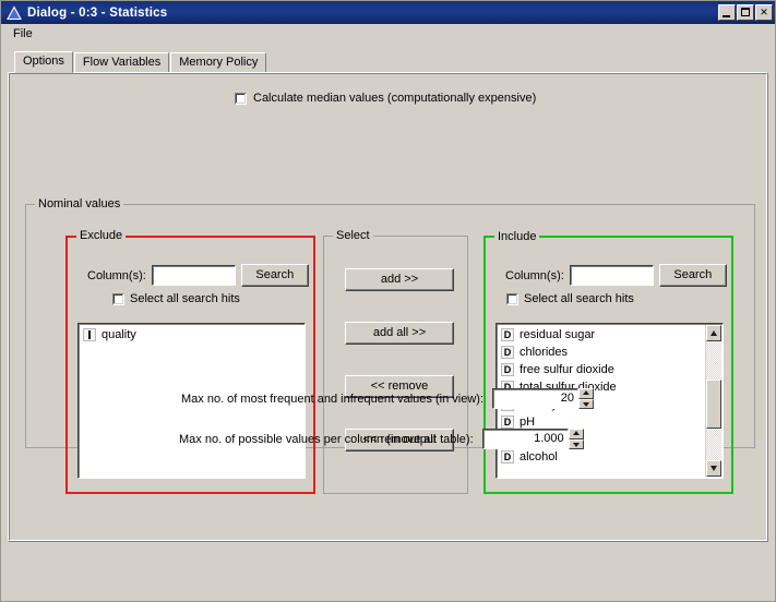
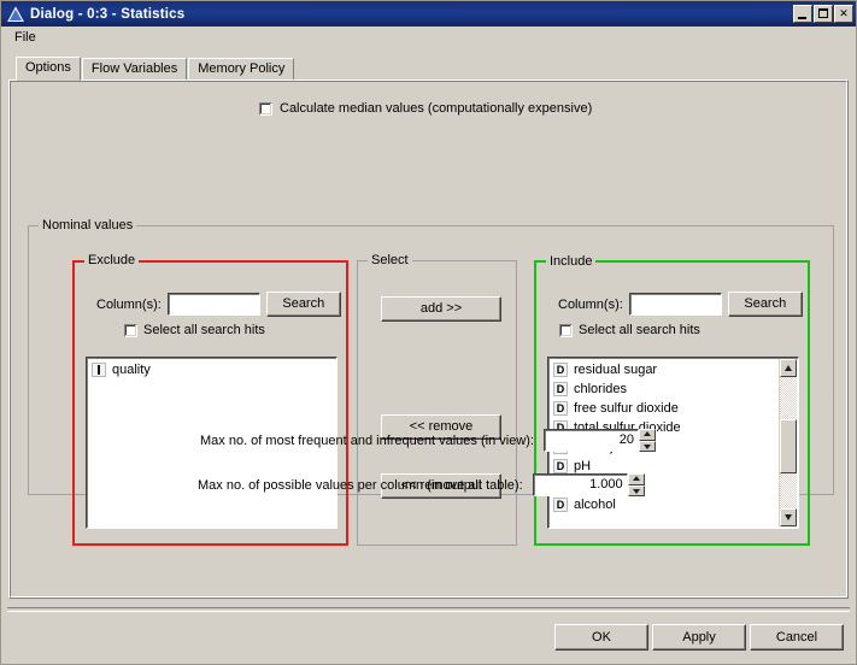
  Dialog - 0:3 - Statistics
  ✕
  File
  Options
  Flow Variables
  Memory Policy
  Calculate median values (computationally expensive)
  Nominal values
  Exclude
  Column(s):
  Search
  Select all search hits
  quality
  Select
  add >>
- add all >>
  << remove
  << remove all
  Include
  Column(s):
  Search
  Select all search hits
  D
  residual sugar
  D
  chlorides
  D
  free sulfur dioxide
  D
  total sulfur dioxide
  D
  pH
  D
  alcohol
  Max no. of most frequent and infrequent values (in view):
  20
  Max no. of possible values per column (in output table):
  1.000
+ OK
+ Apply
+ Cancel
